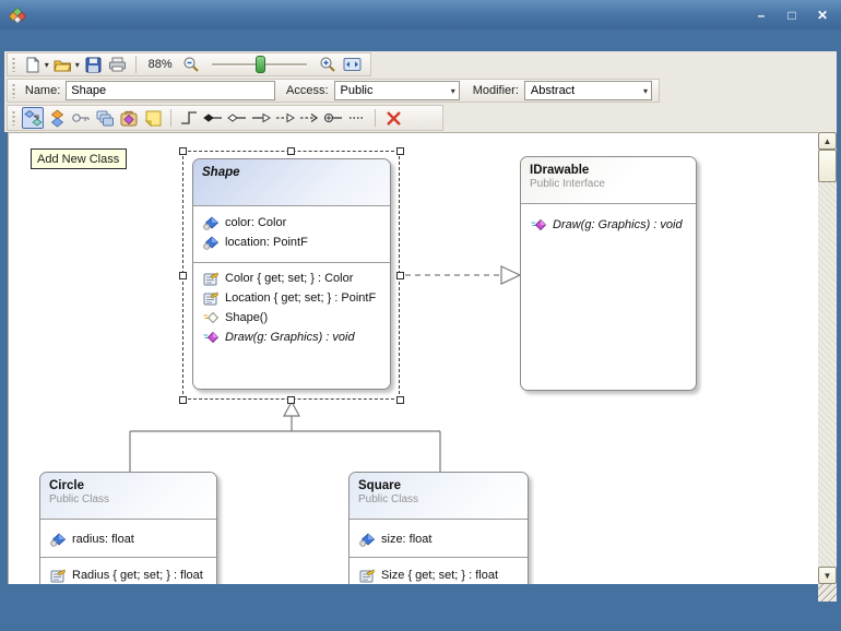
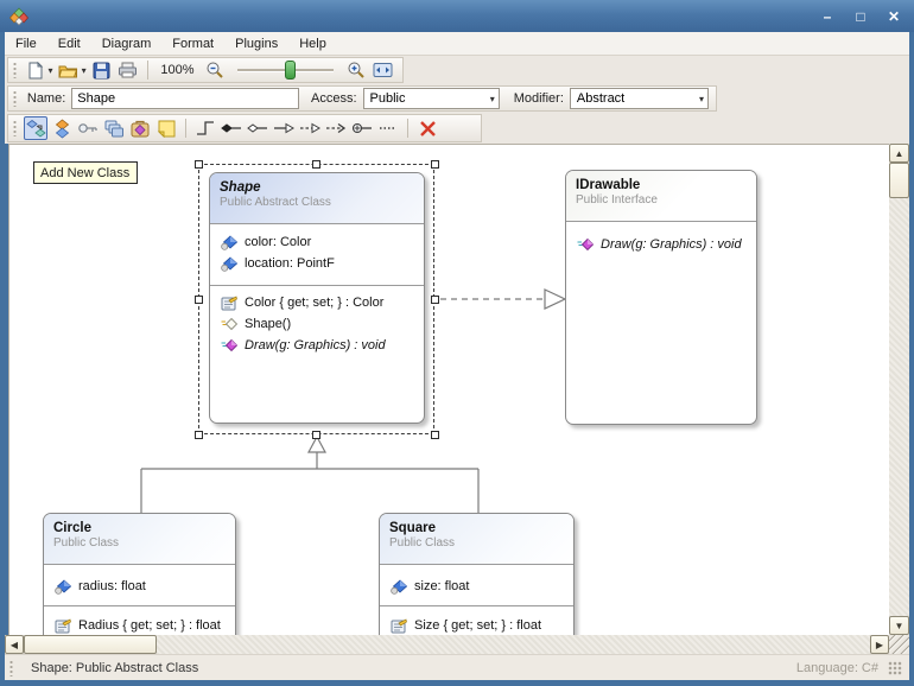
  –
  □
  ✕
+ File
+ Edit
+ Diagram
+ Format
+ Plugins
+ Help
  ▾
  ▾
- 88%
+ 100%
  Name:
  Shape
  Access:
  Public
  ▾
  Modifier:
  Abstract
  ▾
  Add New Class
  Shape
+ Public Abstract Class
  color: Color
  location: PointF
  Color { get; set; } : Color
- Location { get; set; } : PointF
  Shape()
  Draw(g: Graphics) : void
  IDrawable
  Public Interface
  Draw(g: Graphics) : void
  Circle
  Public Class
  radius: float
  Radius { get; set; } : float
  Square
  Public Class
  size: float
  Size { get; set; } : float
  ▲
  ▼
+ ◀
+ ▶
+ Shape: Public Abstract Class
+ Language: C#
